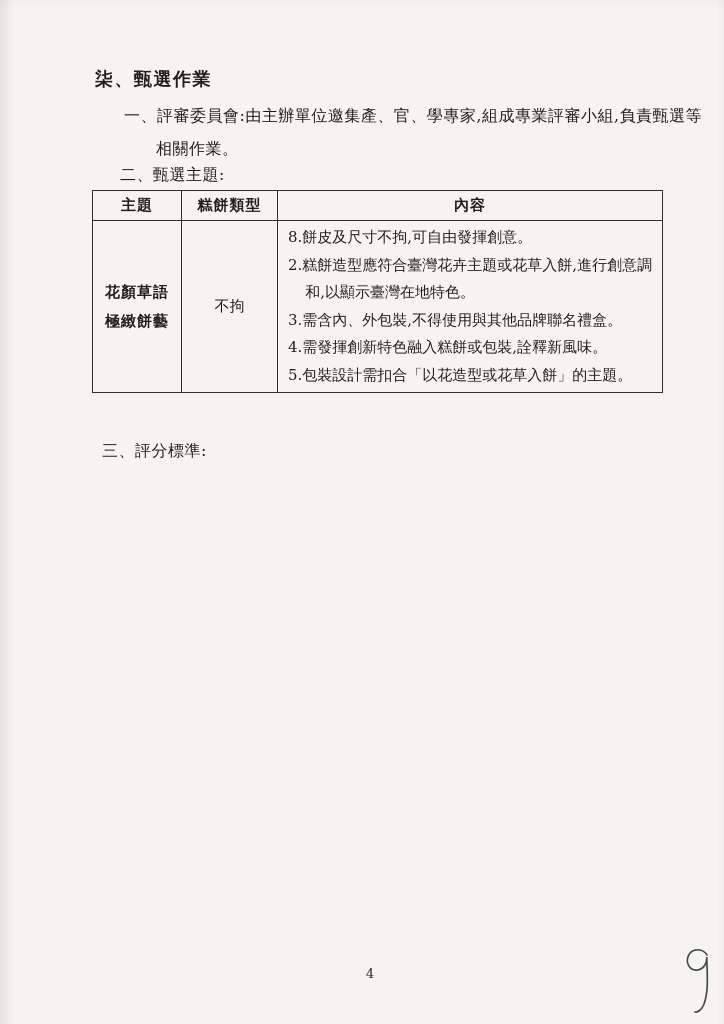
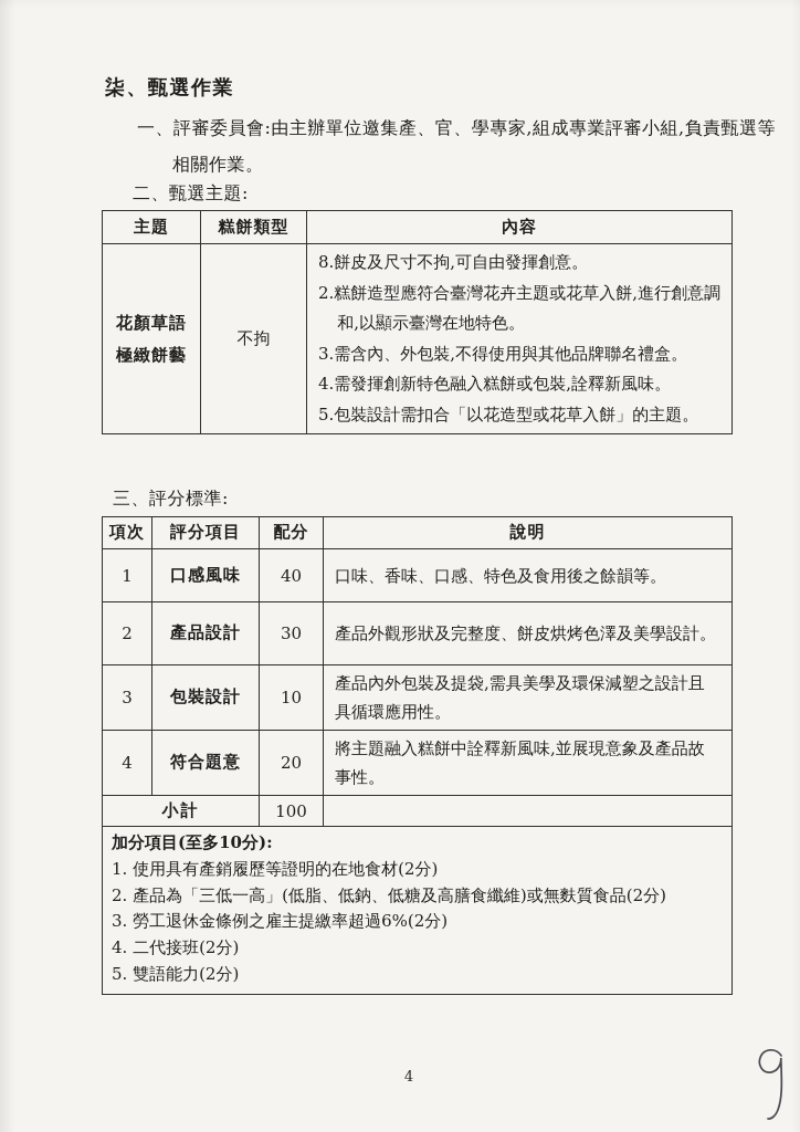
  柒、甄選作業
  一、評審委員會:由主辦單位邀集產、官、學專家,組成專業評審小組,負責甄選等相關作業。
  二、甄選主題:
  主題	糕餅類型	內容
  花顏草語 極緻餅藝	不拘	8.餅皮及尺寸不拘,可自由發揮創意。 2.糕餅造型應符合臺灣花卉主題或花草入餅,進行創意調和,以顯示臺灣在地特色。 3.需含內、外包裝,不得使用與其他品牌聯名禮盒。 4.需發揮創新特色融入糕餅或包裝,詮釋新風味。 5.包裝設計需扣合「以花造型或花草入餅」的主題。
  三、評分標準:
+ 項次	評分項目	配分	說明
+ 1	口感風味	40	口味、香味、口感、特色及食用後之餘韻等。
+ 2	產品設計	30	產品外觀形狀及完整度、餅皮烘烤色澤及美學設計。
+ 3	包裝設計	10	產品內外包裝及提袋,需具美學及環保減塑之設計且具循環應用性。
+ 4	符合題意	20	將主題融入糕餅中詮釋新風味,並展現意象及產品故事性。
+ 小計	100
+ 加分項目(至多10分): 1. 使用具有產銷履歷等證明的在地食材(2分) 2. 產品為「三低一高」(低脂、低鈉、低糖及高膳食纖維)或無麩質食品(2分) 3. 勞工退休金條例之雇主提繳率超過6%(2分) 4. 二代接班(2分) 5. 雙語能力(2分)
  4
